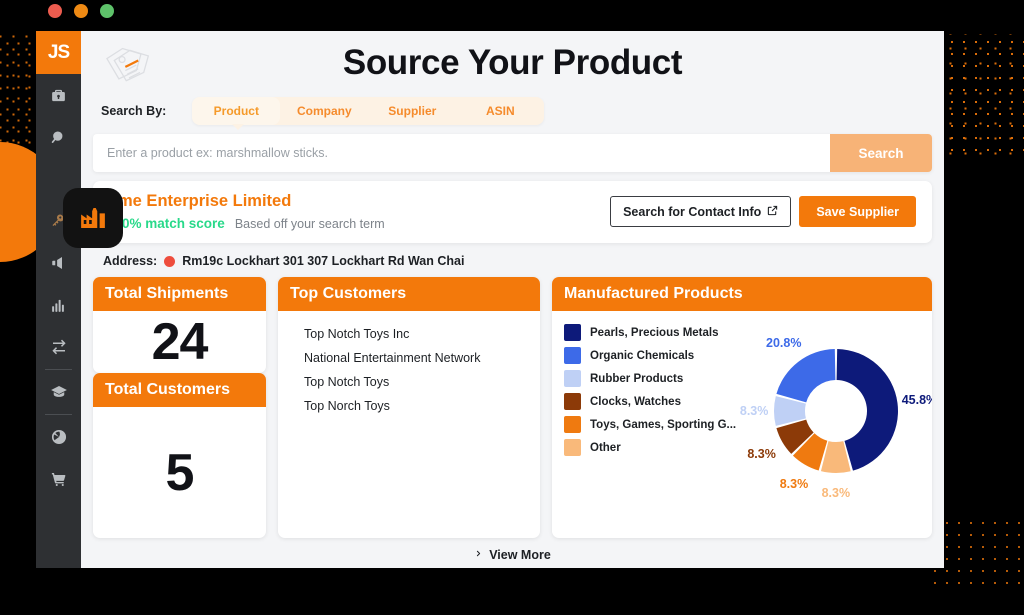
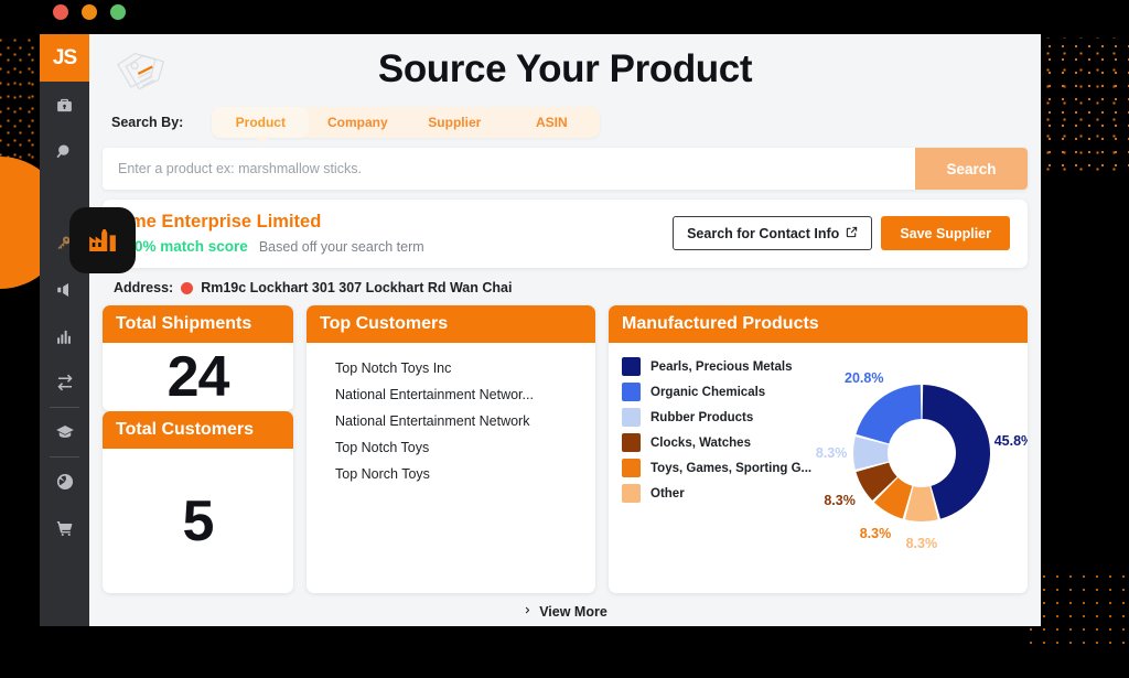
  JS
  Source Your Product
  Search By:
  Product
  Company
  Supplier
  ASIN
  Enter a product ex: marshmallow sticks.
  Search
  me Enterprise Limited
  0% match score
  Based off your search term
  Search for Contact Info
  Save Supplier
  Address:
  Rm19c Lockhart 301 307 Lockhart Rd Wan Chai
  Total Shipments
  24
  Total Customers
  5
  Top Customers
  Top Notch Toys Inc
+ National Entertainment Networ...
  National Entertainment Network
  Top Notch Toys
  Top Norch Toys
  Manufactured Products
  Pearls, Precious Metals
  Organic Chemicals
  Rubber Products
  Clocks, Watches
  Toys, Games, Sporting G...
  Other
  45.8%
  20.8%
  8.3%
  8.3%
  8.3%
  8.3%
  View More
